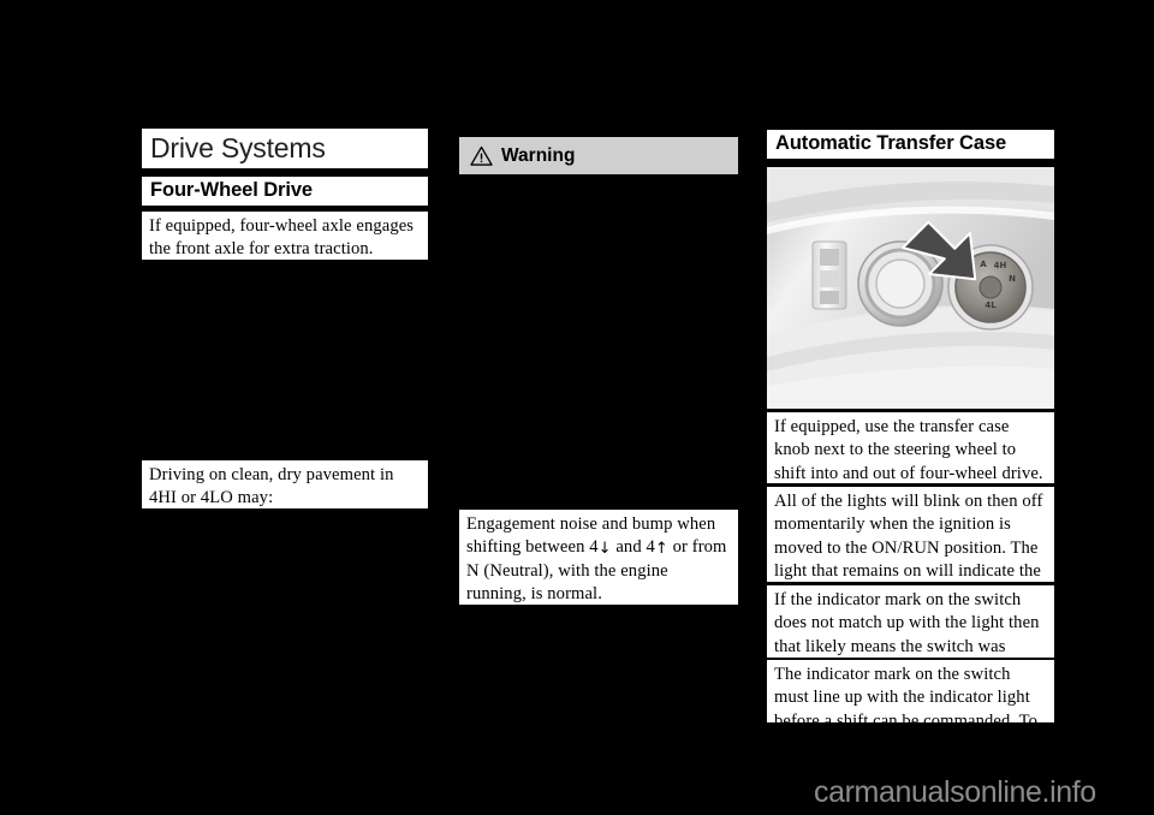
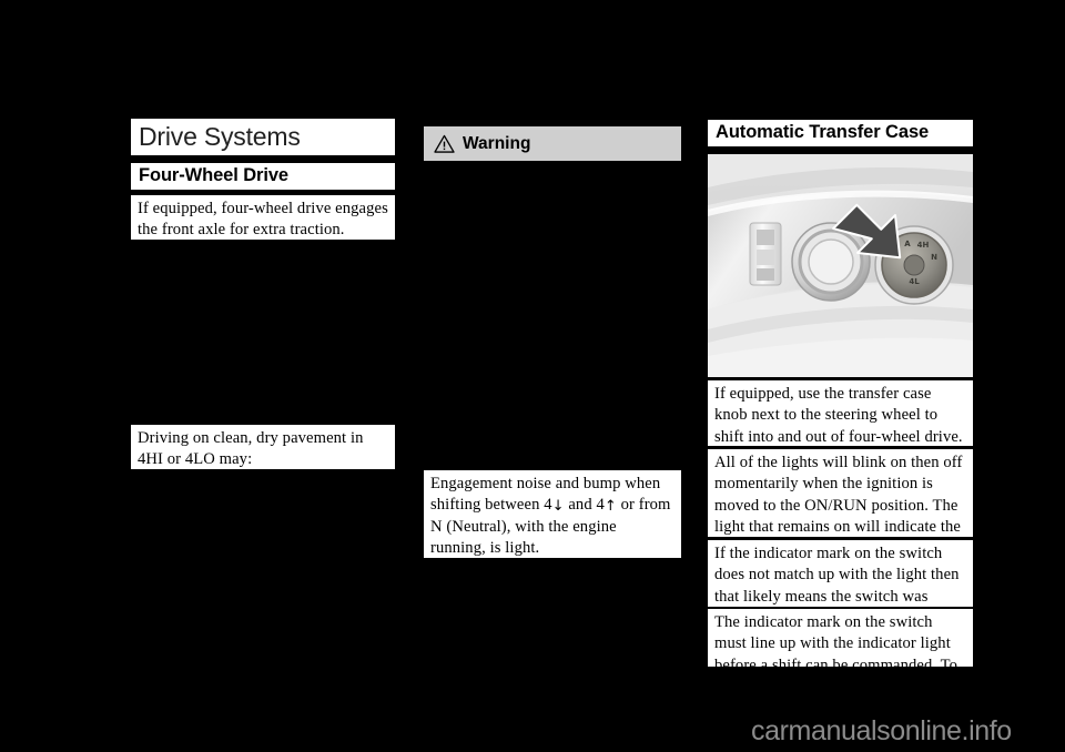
  Drive Systems
  Four-Wheel Drive
- If equipped, four-wheel axle engages the front axle for extra traction.
+ If equipped, four-wheel drive engages the front axle for extra traction.
  Driving on clean, dry pavement in 4HI or 4LO may:
  Warning
- Engagement noise and bump when shifting between 4↓ and 4↑ or from N (Neutral), with the engine running, is normal.
+ Engagement noise and bump when shifting between 4↓ and 4↑ or from N (Neutral), with the engine running, is light.
  Automatic Transfer Case
  A
  4H
  N
  4L
  If equipped, use the transfer case knob next to the steering wheel to shift into and out of four-wheel drive.
  All of the lights will blink on then off momentarily when the ignition is moved to the ON/RUN position. The light that remains on will indicate the
  If the indicator mark on the switch does not match up with the light then that likely means the switch was
  The indicator mark on the switch must line up with the indicator light before a shift can be commanded. To
  carmanualsonline.info
